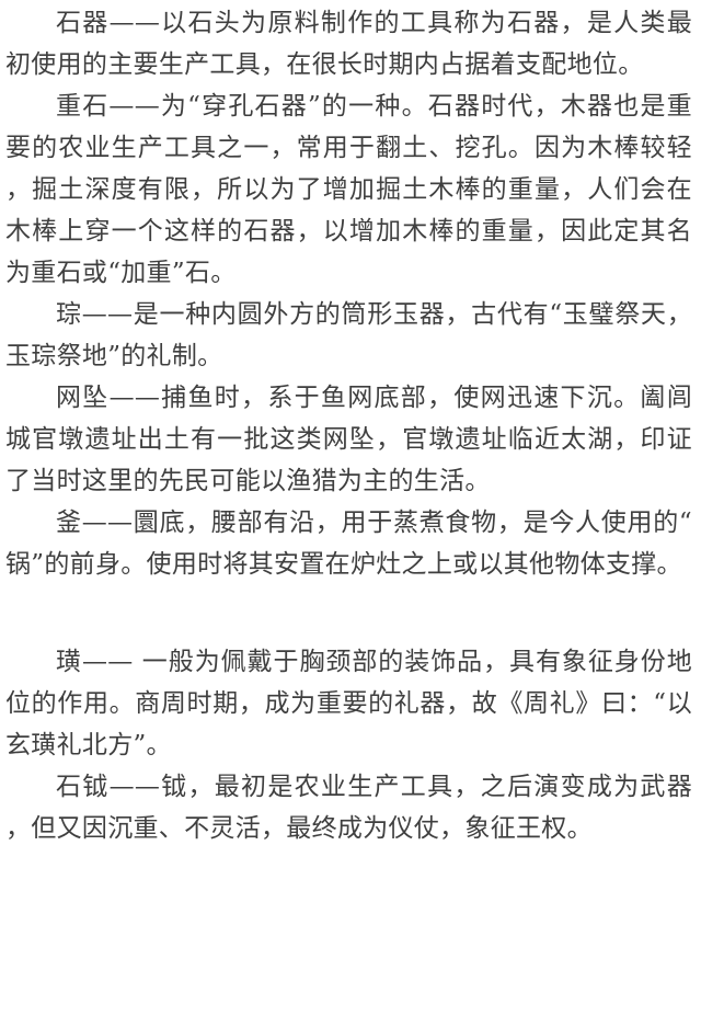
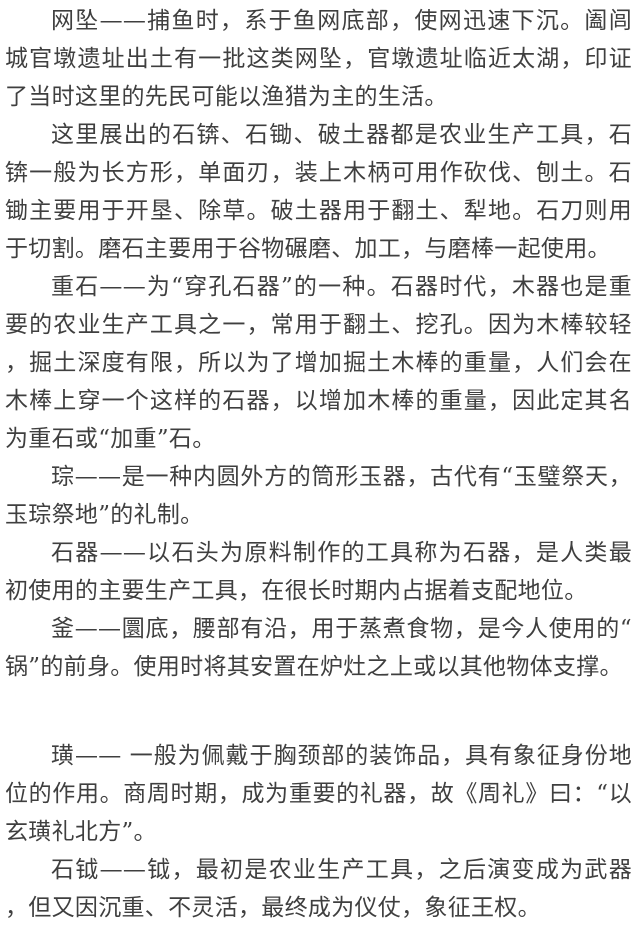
- 石器——以石头为原料制作的工具称为石器，是人类最初使用的主要生产工具，在很长时期内占据着支配地位。
+ 网坠——捕鱼时，系于鱼网底部，使网迅速下沉。阖闾城官墩遗址出土有一批这类网坠，官墩遗址临近太湖，印证了当时这里的先民可能以渔猎为主的生活。
+ 这里展出的石锛、石锄、破土器都是农业生产工具，石锛一般为长方形，单面刃，装上木柄可用作砍伐、刨土。石锄主要用于开垦、除草。破土器用于翻土、犁地。石刀则用于切割。磨石主要用于谷物碾磨、加工，与磨棒一起使用。
  重石——为“穿孔石器”的一种。石器时代，木器也是重要的农业生产工具之一，常用于翻土、挖孔。因为木棒较轻，掘土深度有限，所以为了增加掘土木棒的重量，人们会在木棒上穿一个这样的石器，以增加木棒的重量，因此定其名为重石或“加重”石。
  琮——是一种内圆外方的筒形玉器，古代有“玉璧祭天，玉琮祭地”的礼制。
- 网坠——捕鱼时，系于鱼网底部，使网迅速下沉。阖闾城官墩遗址出土有一批这类网坠，官墩遗址临近太湖，印证了当时这里的先民可能以渔猎为主的生活。
+ 石器——以石头为原料制作的工具称为石器，是人类最初使用的主要生产工具，在很长时期内占据着支配地位。
  釜——圜底，腰部有沿，用于蒸煮食物，是今人使用的“锅”的前身。使用时将其安置在炉灶之上或以其他物体支撑。
  璜—— 一般为佩戴于胸颈部的装饰品，具有象征身份地位的作用。商周时期，成为重要的礼器，故《周礼》曰：“以玄璜礼北方”。
  石钺——钺，最初是农业生产工具，之后演变成为武器，但又因沉重、不灵活，最终成为仪仗，象征王权。
